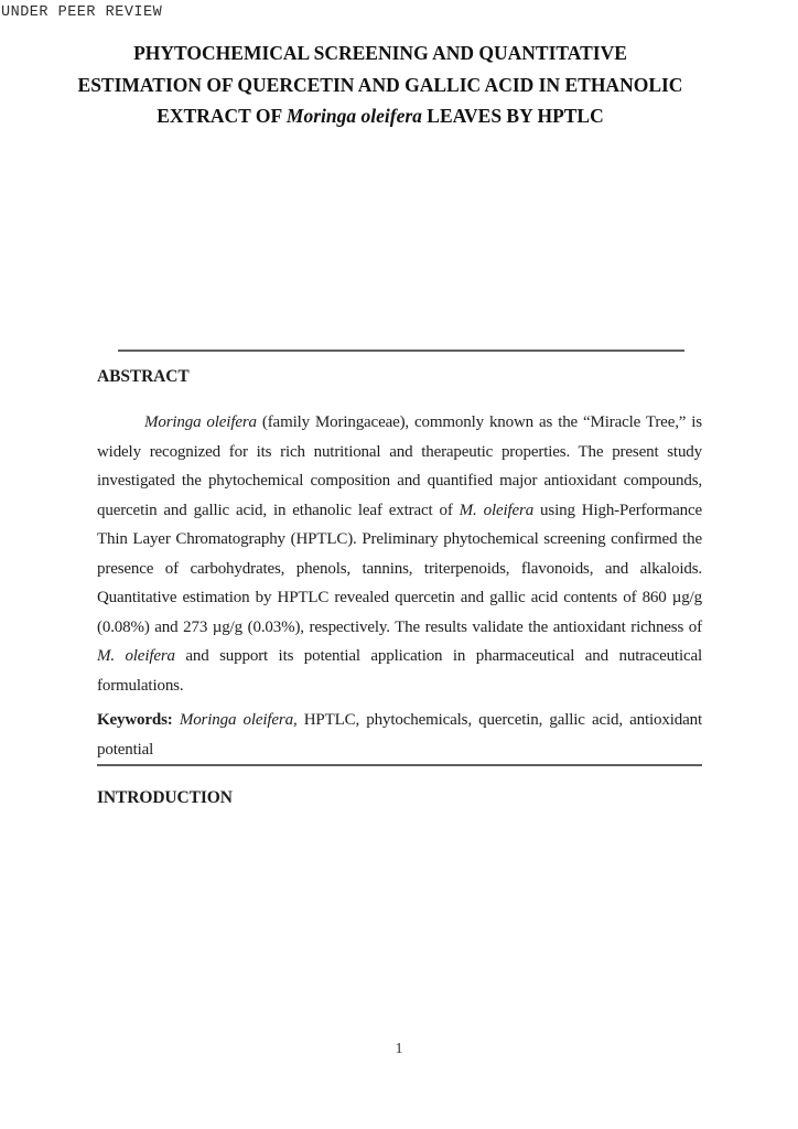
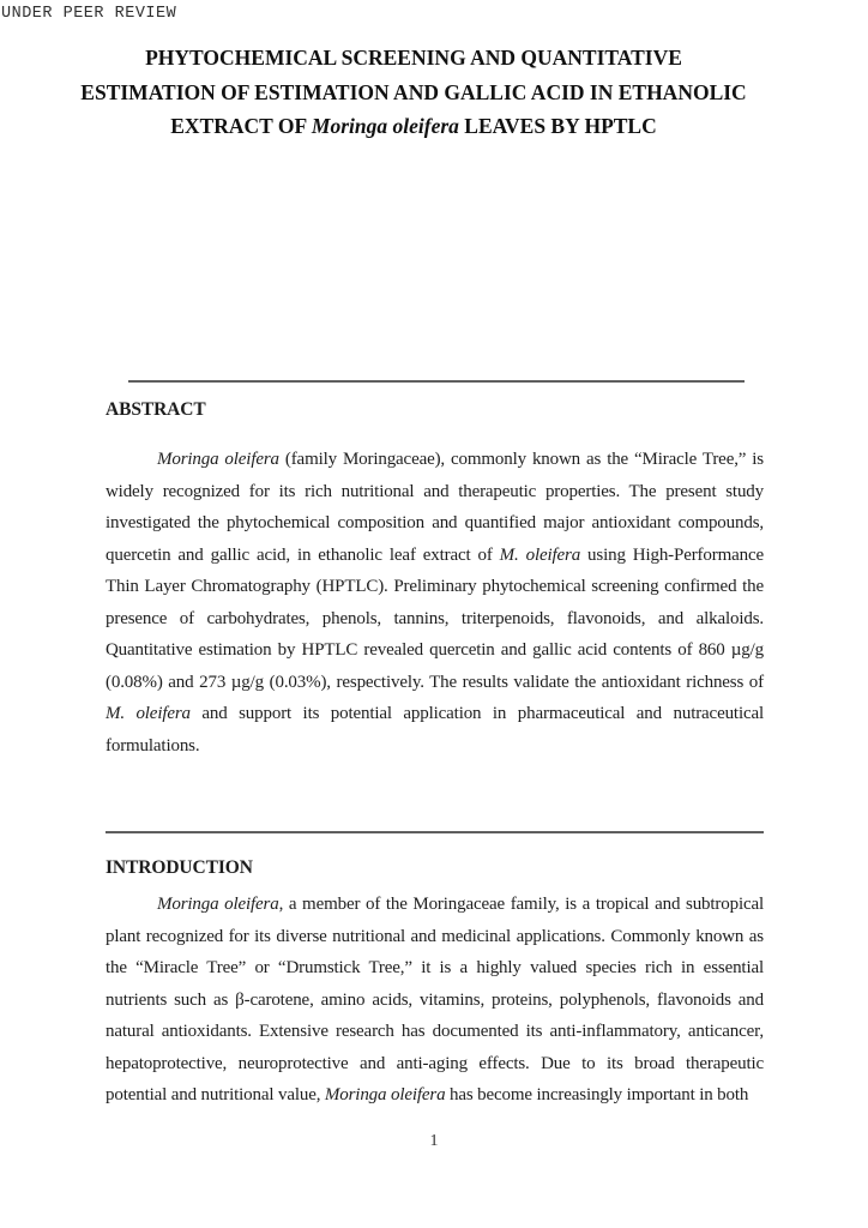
  UNDER PEER REVIEW
  PHYTOCHEMICAL SCREENING AND QUANTITATIVE
- ESTIMATION OF QUERCETIN AND GALLIC ACID IN ETHANOLIC
+ ESTIMATION OF ESTIMATION AND GALLIC ACID IN ETHANOLIC
  EXTRACT OF Moringa oleifera LEAVES BY HPTLC
  ABSTRACT
  Moringa oleifera (family Moringaceae), commonly known as the “Miracle Tree,” is widely recognized for its rich nutritional and therapeutic properties. The present study investigated the phytochemical composition and quantified major antioxidant compounds, quercetin and gallic acid, in ethanolic leaf extract of M. oleifera using High-Performance Thin Layer Chromatography (HPTLC). Preliminary phytochemical screening confirmed the presence of carbohydrates, phenols, tannins, triterpenoids, flavonoids, and alkaloids. Quantitative estimation by HPTLC revealed quercetin and gallic acid contents of 860 µg/g (0.08%) and 273 µg/g (0.03%), respectively. The results validate the antioxidant richness of M. oleifera and support its potential application in pharmaceutical and nutraceutical formulations.
- Keywords: Moringa oleifera, HPTLC, phytochemicals, quercetin, gallic acid, antioxidant potential
  INTRODUCTION
+ Moringa oleifera, a member of the Moringaceae family, is a tropical and subtropical plant recognized for its diverse nutritional and medicinal applications. Commonly known as the “Miracle Tree” or “Drumstick Tree,” it is a highly valued species rich in essential nutrients such as β-carotene, amino acids, vitamins, proteins, polyphenols, flavonoids and natural antioxidants. Extensive research has documented its anti-inflammatory, anticancer, hepatoprotective, neuroprotective and anti-aging effects. Due to its broad therapeutic potential and nutritional value, Moringa oleifera has become increasingly important in both
  1
